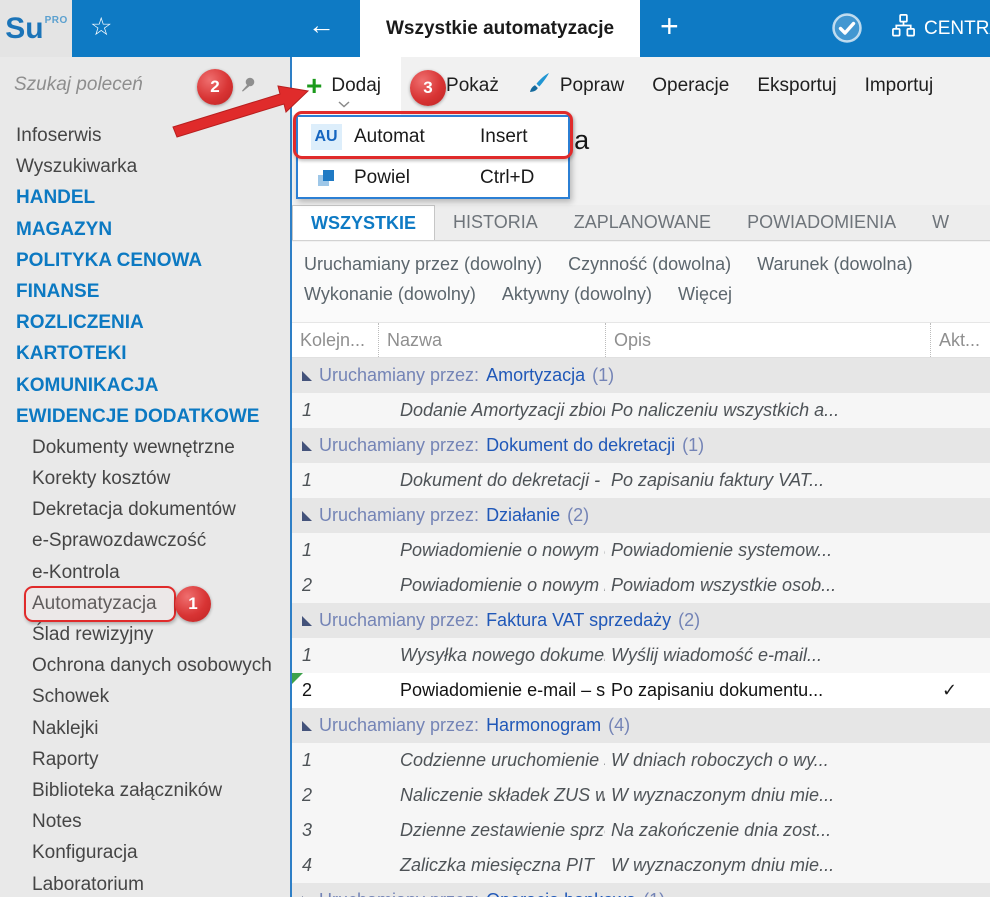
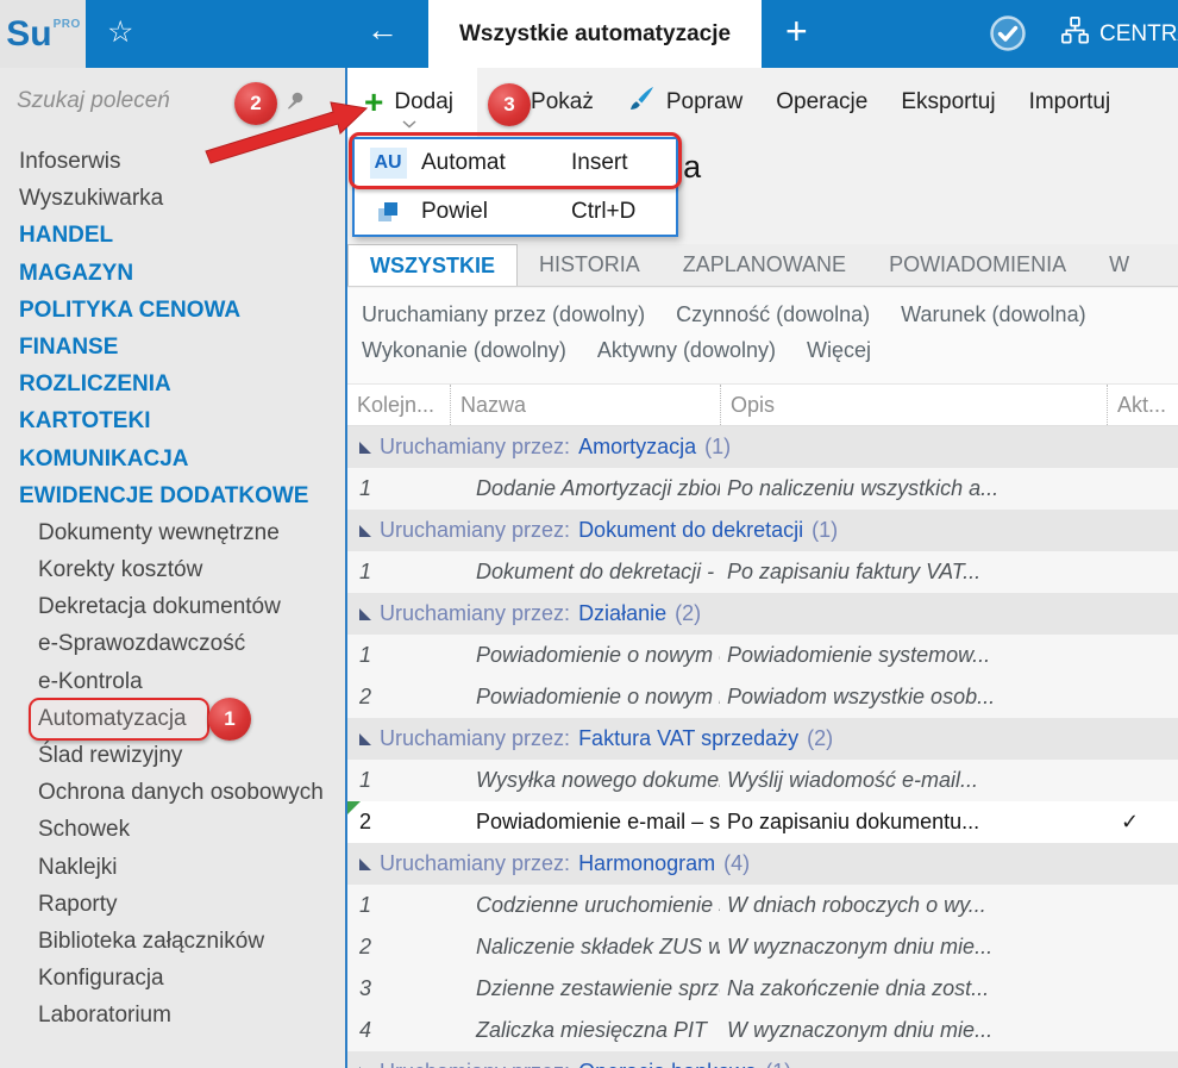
  SuPRO
  ☆
  ←
  Wszystkie automatyzacje
  +
  Szukaj poleceń
  Infoserwis
  Wyszukiwarka
  HANDEL
  MAGAZYN
  POLITYKA CENOWA
  FINANSE
  ROZLICZENIA
  KARTOTEKI
  KOMUNIKACJA
  EWIDENCJE DODATKOWE
  Dokumenty wewnętrzne
  Korekty kosztów
  Dekretacja dokumentów
  e-Sprawozdawczość
  e-Kontrola
  Automatyzacja
  Ślad rewizyjny
  Ochrona danych osobowych
  Schowek
  Naklejki
  Raporty
  Biblioteka załączników
- Notes
  Konfiguracja
  Laboratorium
  +
  Dodaj
  Pokaż
  Popraw
  Operacje
  Eksportuj
  Importuj
  WSZYSTKIE
  HISTORIA
  ZAPLANOWANE
  POWIADOMIENIA
  W
  Uruchamiany przez (dowolny)
  Czynność (dowolna)
  Warunek (dowolna)
  Wykonanie (dowolny)
  Aktywny (dowolny)
  Więcej
  Kolejn...
  Nazwa
  Opis
  Akt...
  Uruchamiany przez:
  Amortyzacja
  (1)
  1
  Dodanie Amortyzacji zbio
  Po naliczeniu wszystkich a...
  Uruchamiany przez:
  Dokument do dekretacji
  (1)
  1
  Po zapisaniu faktury VAT...
  Uruchamiany przez:
  Działanie
  (2)
  1
  Powiadomienie systemow...
  2
  Powiadom wszystkie osob...
  Uruchamiany przez:
  Faktura VAT sprzedaży
  (2)
  1
  Wyślij wiadomość e-mail...
  2
  Po zapisaniu dokumentu...
  ✓
  Uruchamiany przez:
  Harmonogram
  (4)
  1
  W dniach roboczych o wy...
  2
  Naliczenie składek ZUS w
  W wyznaczonym dniu mie...
  3
  Dzienne zestawienie sprz
  Na zakończenie dnia zost...
  4
  Zaliczka miesięczna PIT
  W wyznaczonym dniu mie...
  AU
  Automat
  Insert
  Powiel
  Ctrl+D
  1
  2
  3
